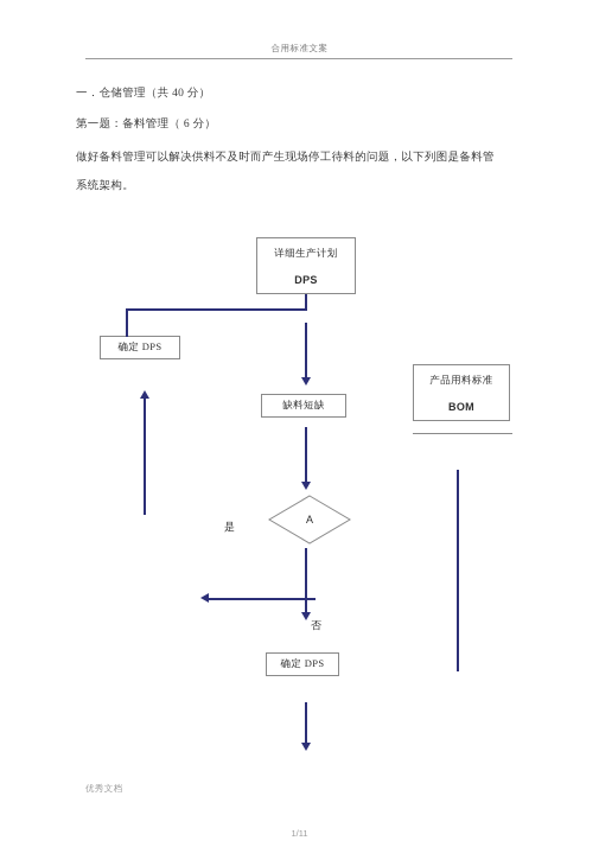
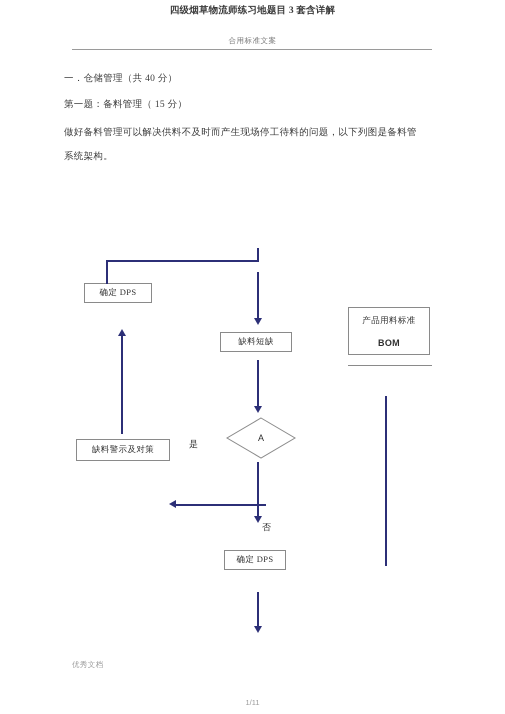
+ 四级烟草物流师练习地题目 3 套含详解
  合用标准文案
  一．仓储管理（共 40 分）
- 第一题：备料管理（ 6 分）
+ 第一题：备料管理（ 15 分）
  做好备料管理可以解决供料不及时而产生现场停工待料的问题，以下列图是备料管
  系统架构。
- 详细生产计划
- DPS
  确定 DPS
  缺料短缺
  产品用料标准
  BOM
+ 缺料警示及对策
  确定 DPS
  A
  是
  否
  优秀文档
  1/11
